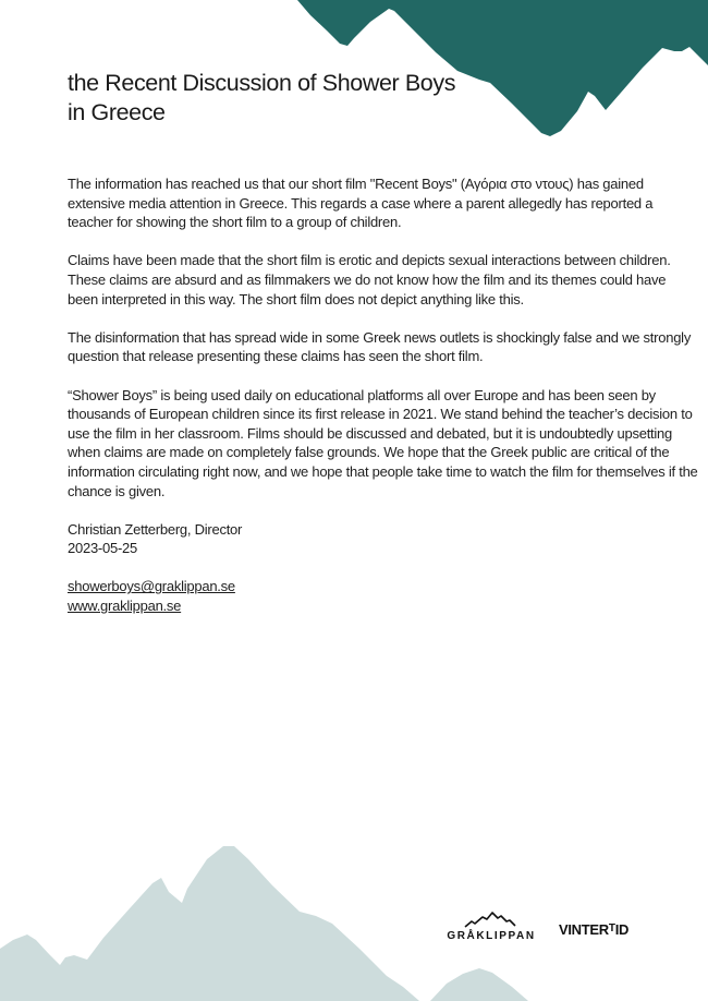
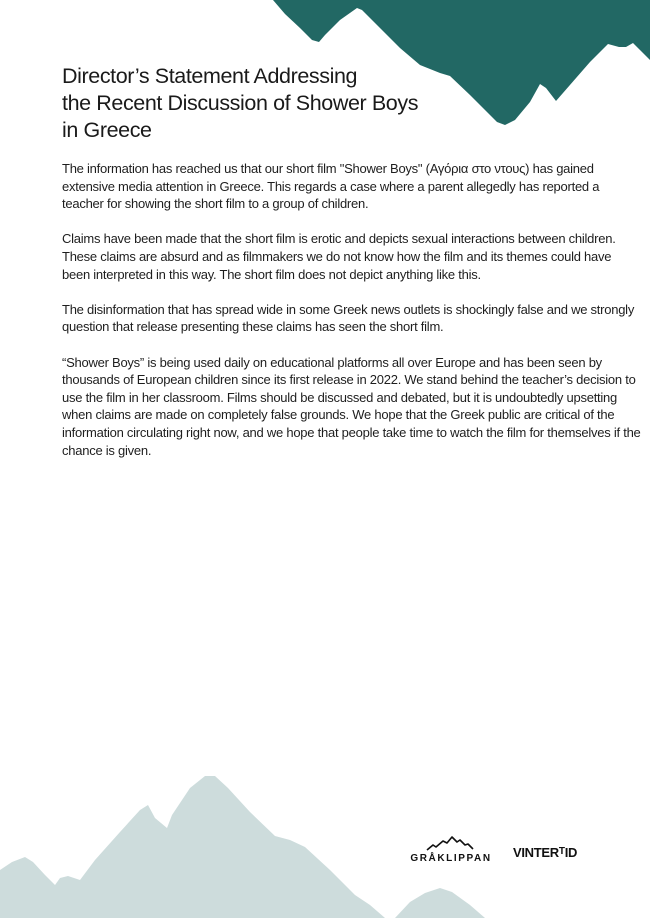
+ Director’s Statement Addressing
  the Recent Discussion of Shower Boys
  in Greece
- The information has reached us that our short film "Recent Boys" (Αγόρια στο ντους) has gained extensive media attention in Greece. This regards a case where a parent allegedly has reported a teacher for showing the short film to a group of children.
+ The information has reached us that our short film "Shower Boys" (Αγόρια στο ντους) has gained extensive media attention in Greece. This regards a case where a parent allegedly has reported a teacher for showing the short film to a group of children.
  Claims have been made that the short film is erotic and depicts sexual interactions between children. These claims are absurd and as filmmakers we do not know how the film and its themes could have been interpreted in this way. The short film does not depict anything like this.
  The disinformation that has spread wide in some Greek news outlets is shockingly false and we strongly question that release presenting these claims has seen the short film.
- “Shower Boys” is being used daily on educational platforms all over Europe and has been seen by thousands of European children since its first release in 2021. We stand behind the teacher’s decision to use the film in her classroom. Films should be discussed and debated, but it is undoubtedly upsetting when claims are made on completely false grounds. We hope that the Greek public are critical of the information circulating right now, and we hope that people take time to watch the film for themselves if the chance is given.
+ “Shower Boys” is being used daily on educational platforms all over Europe and has been seen by thousands of European children since its first release in 2022. We stand behind the teacher’s decision to use the film in her classroom. Films should be discussed and debated, but it is undoubtedly upsetting when claims are made on completely false grounds. We hope that the Greek public are critical of the information circulating right now, and we hope that people take time to watch the film for themselves if the chance is given.
- Christian Zetterberg, Director
- 2023-05-25
- showerboys@graklippan.se
- www.graklippan.se
  GRÅKLIPPAN
  VINTERTID
